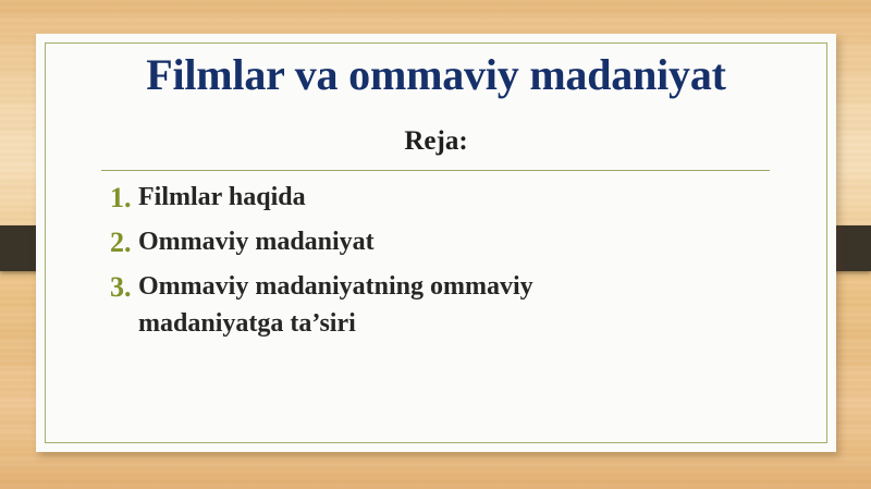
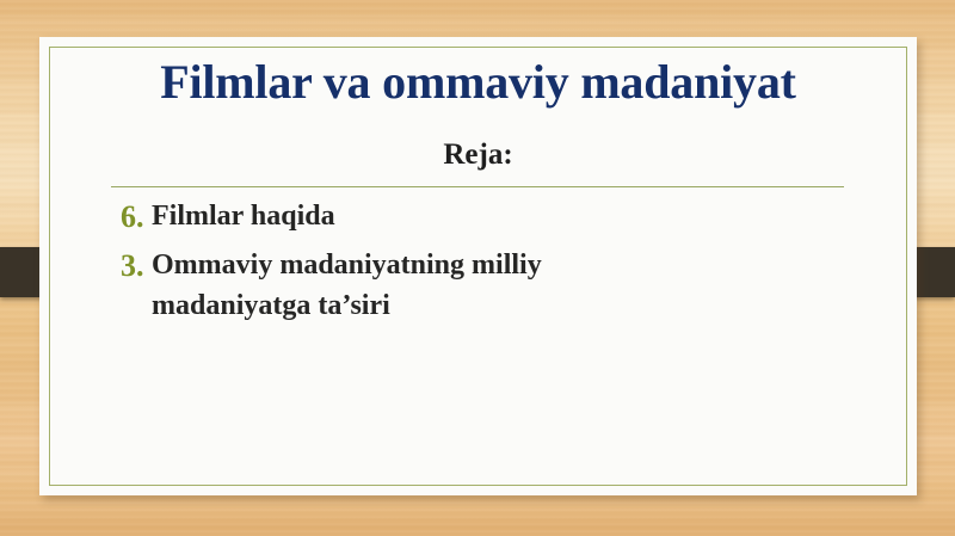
  Filmlar va ommaviy madaniyat
  Reja:
- 1.
+ 6.
  Filmlar haqida
- 2.
- Ommaviy madaniyat
  3.
- Ommaviy madaniyatning ommaviy madaniyatga ta’siri
+ Ommaviy madaniyatning milliy madaniyatga ta’siri
